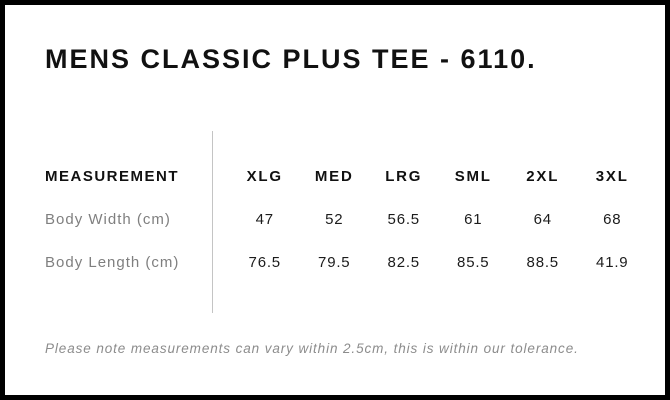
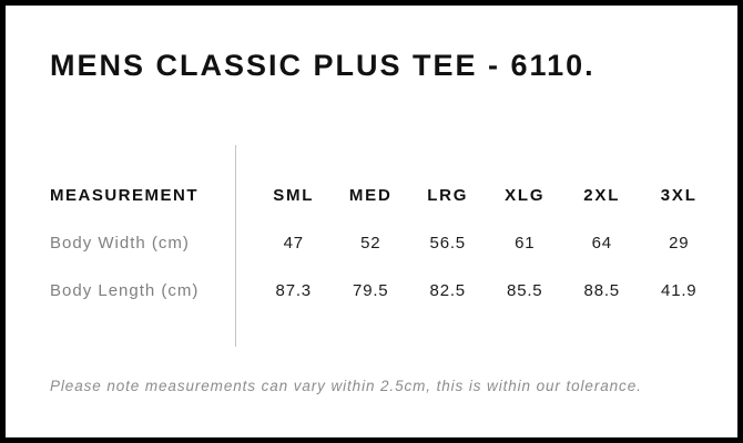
  MENS CLASSIC PLUS TEE - 6110.
  MEASUREMENT
- XLG
+ SML
  MED
  LRG
- SML
+ XLG
  2XL
  3XL
  Body Width (cm)
  47
  52
  56.5
  61
  64
- 68
+ 29
  Body Length (cm)
- 76.5
+ 87.3
  79.5
  82.5
  85.5
  88.5
  41.9
  Please note measurements can vary within 2.5cm, this is within our tolerance.
